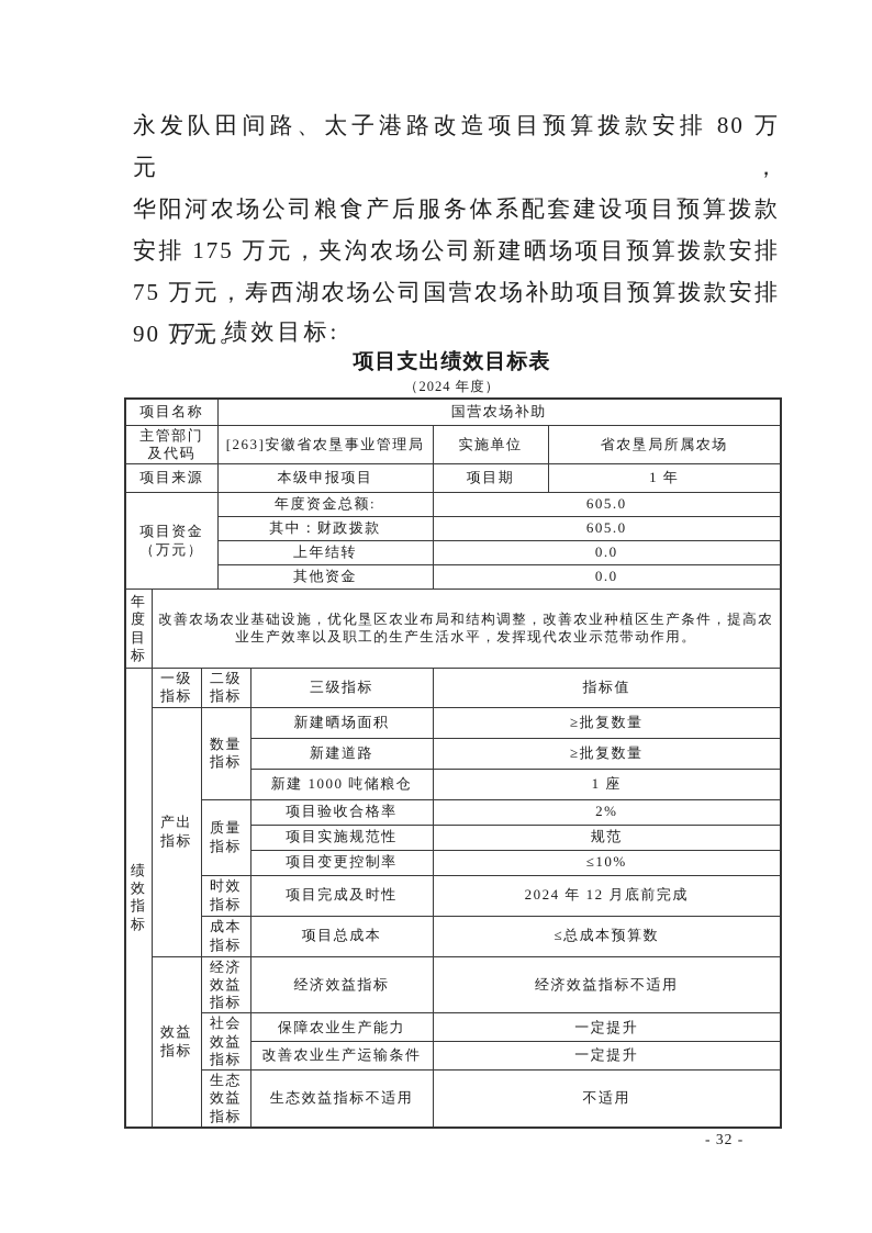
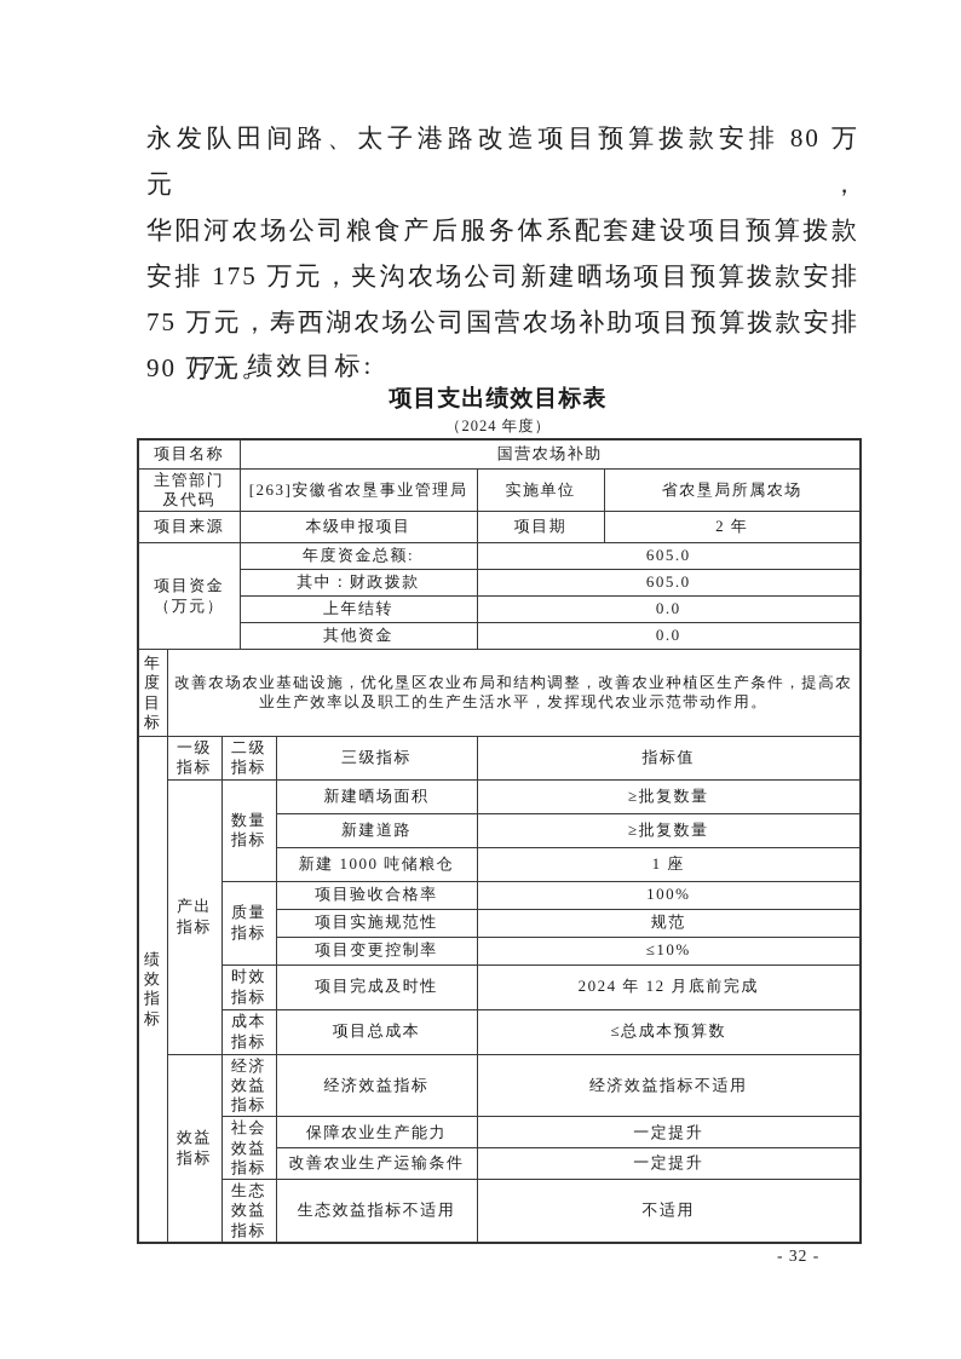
  永发队田间路、太子港路改造项目预算拨款安排 80 万元，
  华阳河农场公司粮食产后服务体系配套建设项目预算拨款
  安排 175 万元，夹沟农场公司新建晒场项目预算拨款安排
  75 万元，寿西湖农场公司国营农场补助项目预算拨款安排
  90 万元。
  （7）绩效目标:
  项目支出绩效目标表
  （2024 年度）
  项目名称	国营农场补助
  主管部门 及代码	[263]安徽省农垦事业管理局	实施单位	省农垦局所属农场
- 项目来源	本级申报项目	项目期	1 年
+ 项目来源	本级申报项目	项目期	2 年
  项目资金 （万元）	年度资金总额:	605.0
  其中：财政拨款	605.0
  上年结转	0.0
  其他资金	0.0
  年 度 目 标	改善农场农业基础设施，优化垦区农业布局和结构调整，改善农业种植区生产条件，提高农业生产效率以及职工的生产生活水平，发挥现代农业示范带动作用。
  绩 效 指 标	一级 指标	二级 指标	三级指标	指标值
  产出 指标	数量 指标	新建晒场面积	≥批复数量
  新建道路	≥批复数量
  新建 1000 吨储粮仓	1 座
- 质量 指标	项目验收合格率	2%
+ 质量 指标	项目验收合格率	100%
  项目实施规范性	规范
  项目变更控制率	≤10%
  时效 指标	项目完成及时性	2024 年 12 月底前完成
  成本 指标	项目总成本	≤总成本预算数
  效益 指标	经济 效益 指标	经济效益指标	经济效益指标不适用
  社会 效益 指标	保障农业生产能力	一定提升
  改善农业生产运输条件	一定提升
  生态 效益 指标	生态效益指标不适用	不适用
  - 32 -
